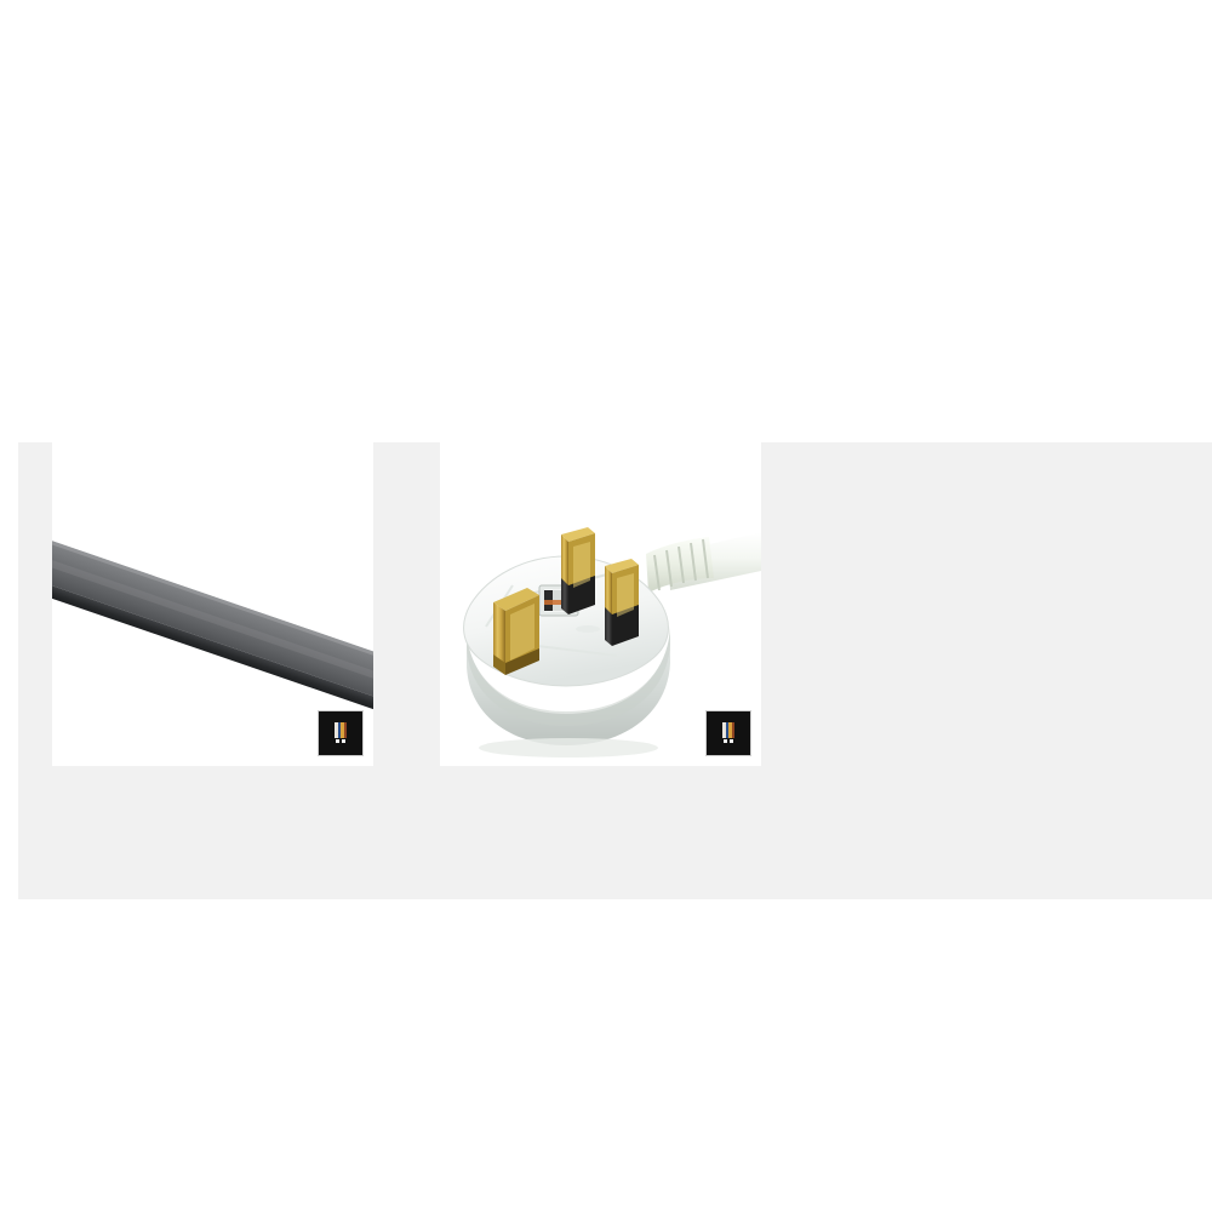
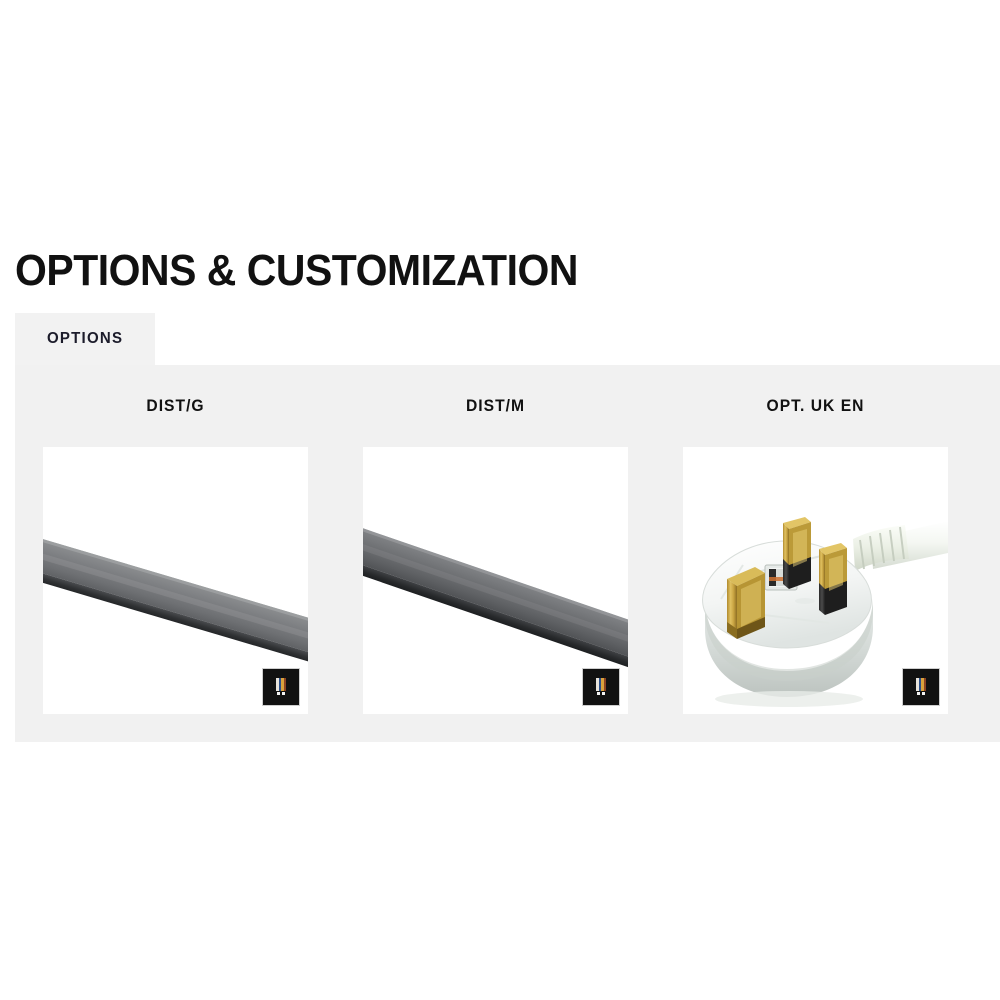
+ OPTIONS & CUSTOMIZATION
+ OPTIONS
+ DIST/G
+ DIST/M
+ OPT. UK EN
